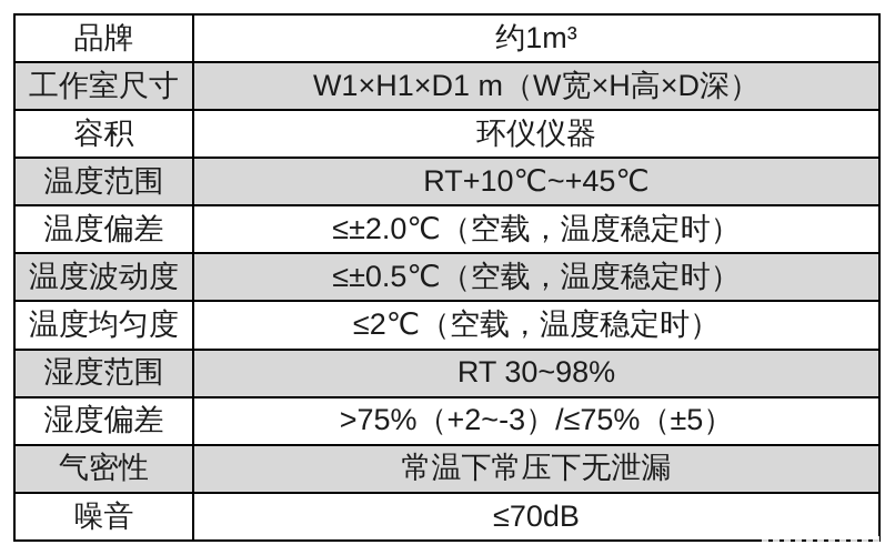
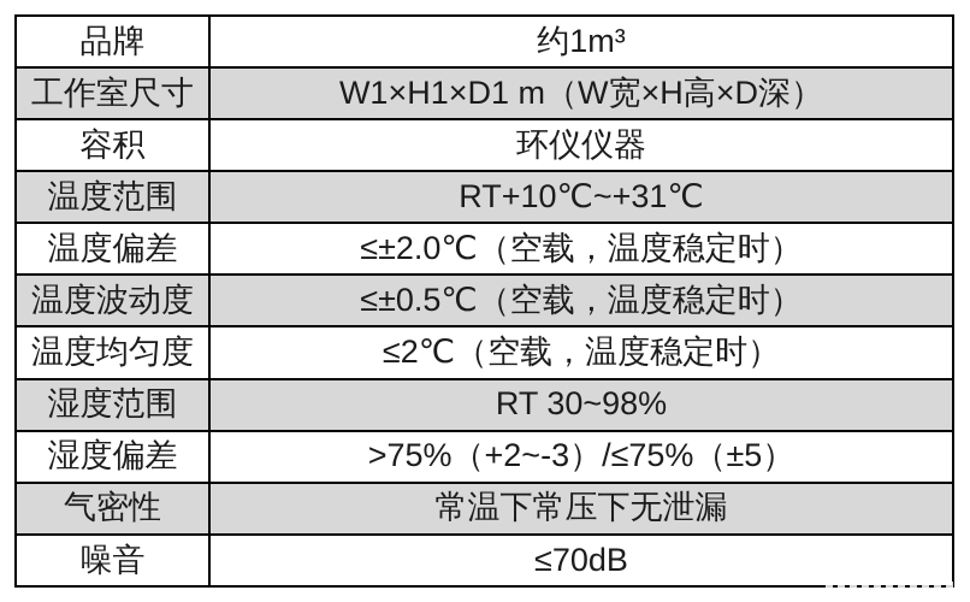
  品牌	约1m³
  工作室尺寸	W1×H1×D1 m（W宽×H高×D深）
  容积	环仪仪器
- 温度范围	RT+10℃~+45℃
+ 温度范围	RT+10℃~+31℃
  温度偏差	≤±2.0℃（空载，温度稳定时）
  温度波动度	≤±0.5℃（空载，温度稳定时）
  温度均匀度	≤2℃（空载，温度稳定时）
  湿度范围	RT 30~98%
  湿度偏差	>75%（+2~-3）/≤75%（±5）
  气密性	常温下常压下无泄漏
  噪音	≤70dB
